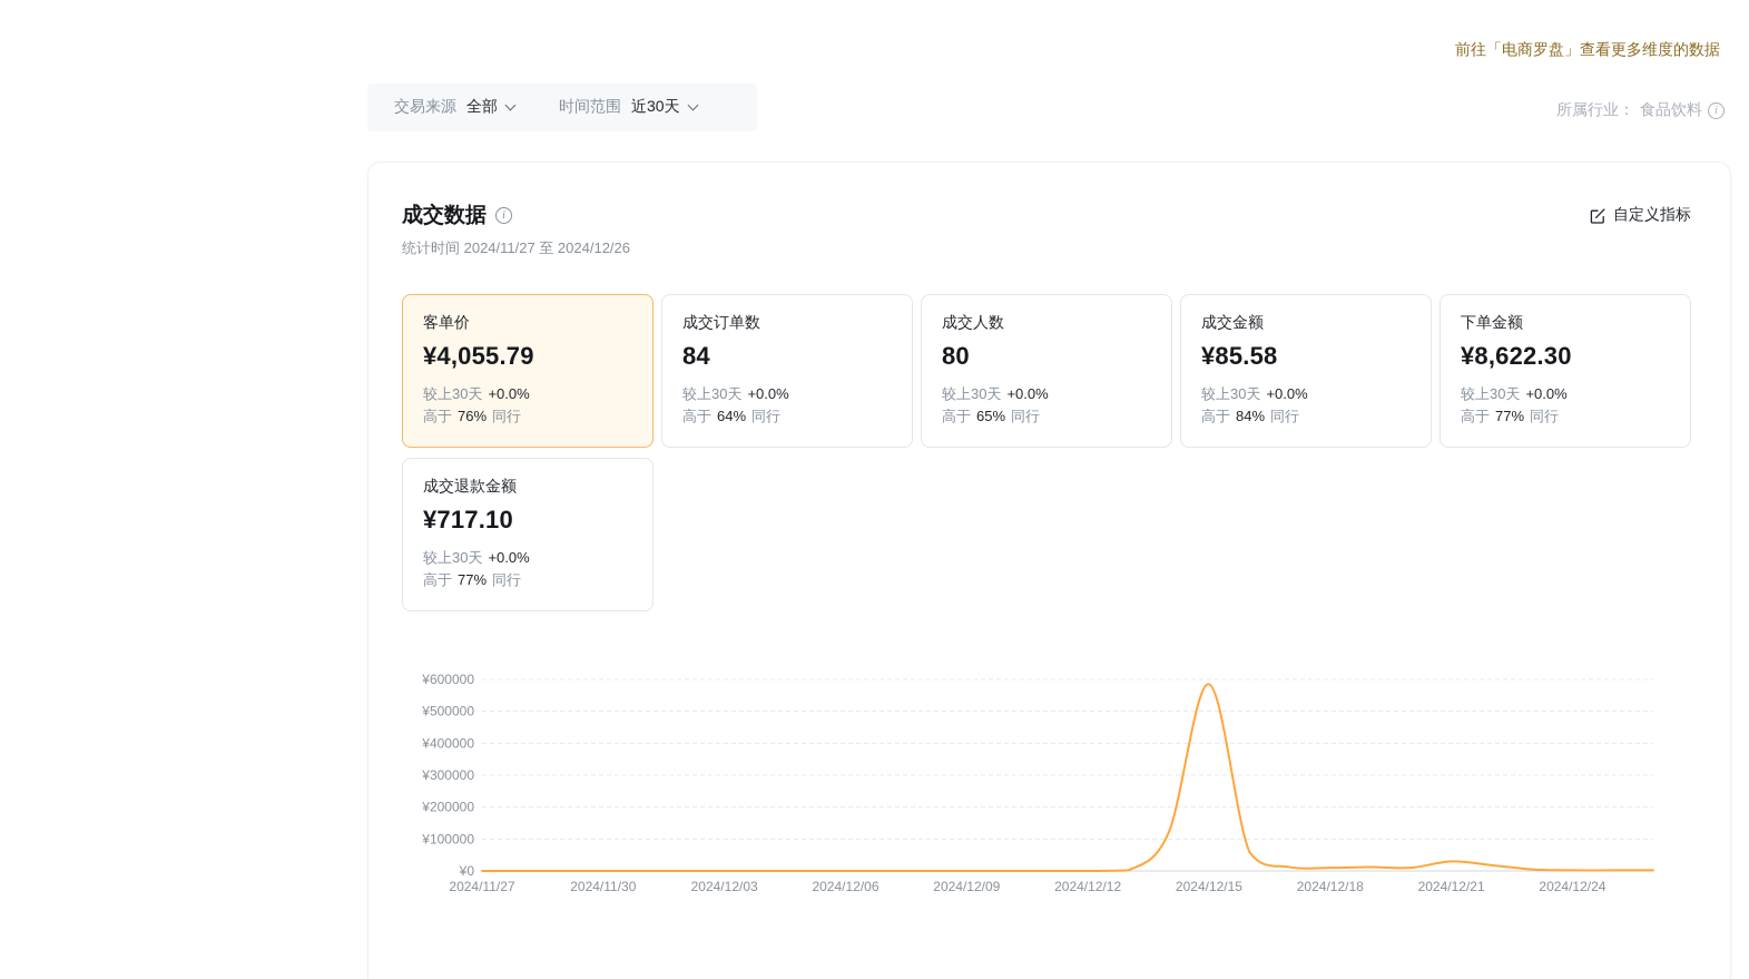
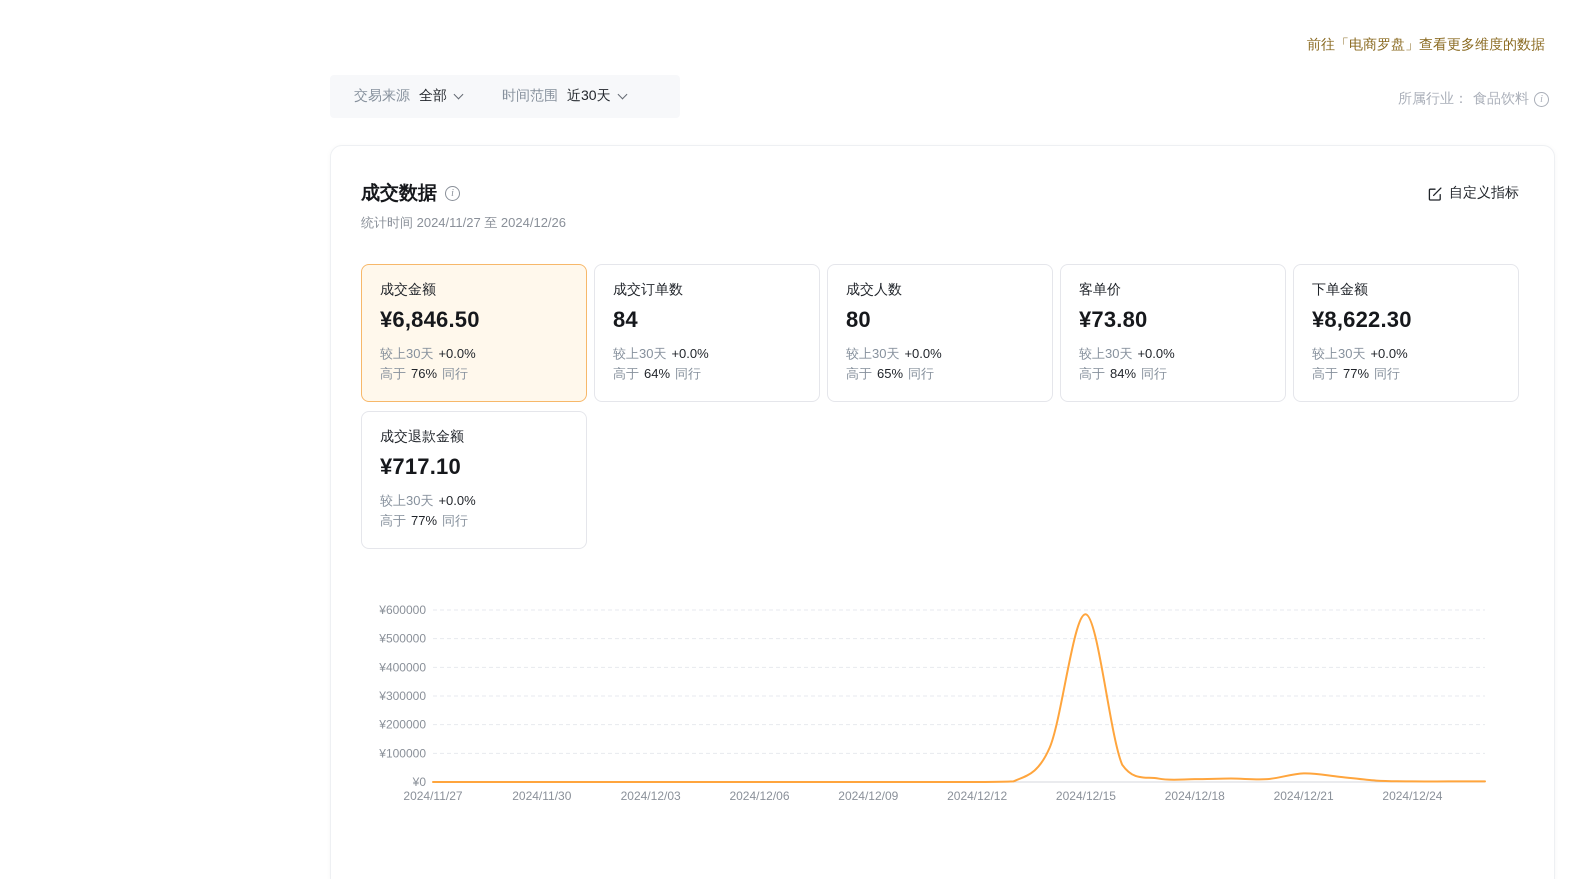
  前往「电商罗盘」查看更多维度的数据
  交易来源
  全部
  时间范围
  近30天
  所属行业：
  食品饮料
  i
  成交数据
  i
  自定义指标
  统计时间 2024/11/27 至 2024/12/26
- 客单价
+ 成交金额
- ¥4,055.79
+ ¥6,846.50
  较上30天
  +0.0%
  高于
  76%
  同行
  成交订单数
  84
  较上30天
  +0.0%
  高于
  64%
  同行
  成交人数
  80
  较上30天
  +0.0%
  高于
  65%
  同行
- 成交金额
+ 客单价
- ¥85.58
+ ¥73.80
  较上30天
  +0.0%
  高于
  84%
  同行
  下单金额
  ¥8,622.30
  较上30天
  +0.0%
  高于
  77%
  同行
  成交退款金额
  ¥717.10
  较上30天
  +0.0%
  高于
  77%
  同行
  ¥0
  ¥100000
  ¥200000
  ¥300000
  ¥400000
  ¥500000
  ¥600000
  2024/11/27
  2024/11/30
  2024/12/03
  2024/12/06
  2024/12/09
  2024/12/12
  2024/12/15
  2024/12/18
  2024/12/21
  2024/12/24
